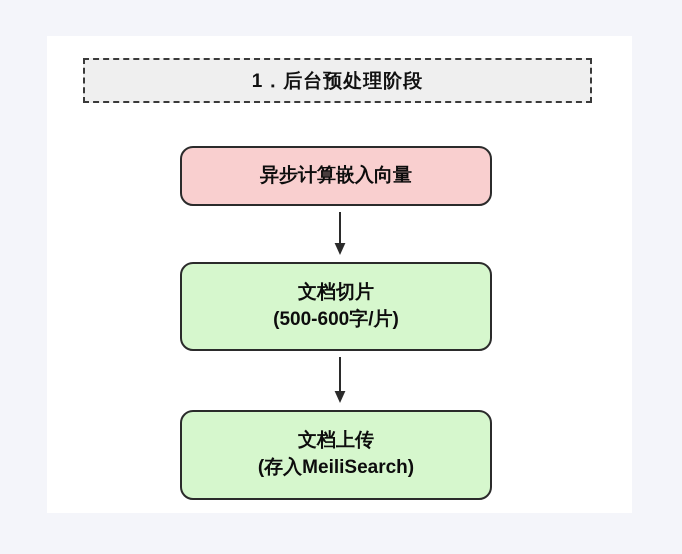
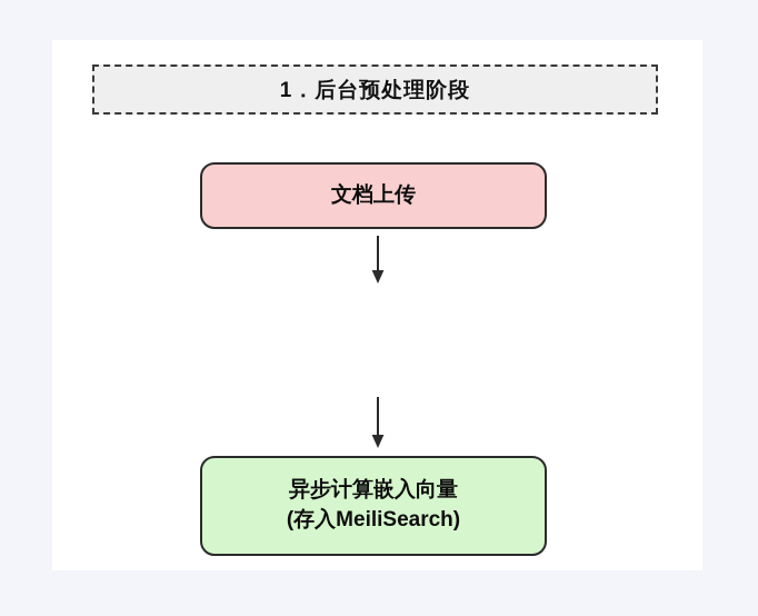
  1．后台预处理阶段
- 异步计算嵌入向量
+ 文档上传
- 文档切片
- (500-600字/片)
- 文档上传
+ 异步计算嵌入向量
  (存入MeiliSearch)
